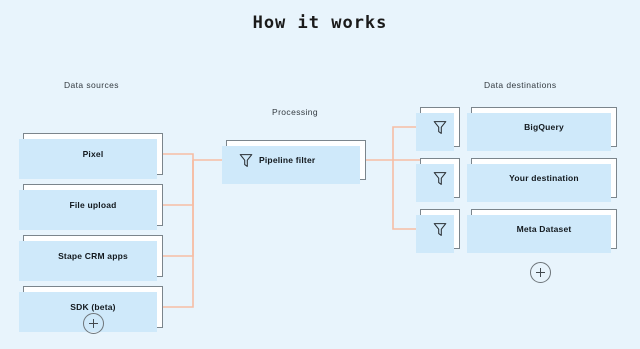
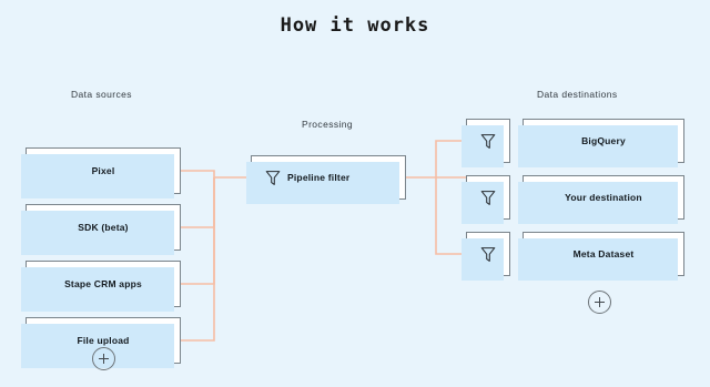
  How it works
  Data sources
  Processing
  Data destinations
  Pixel
- File upload
+ SDK (beta)
  Stape CRM apps
- SDK (beta)
+ File upload
  Pipeline filter
  BigQuery
  Your destination
  Meta Dataset
